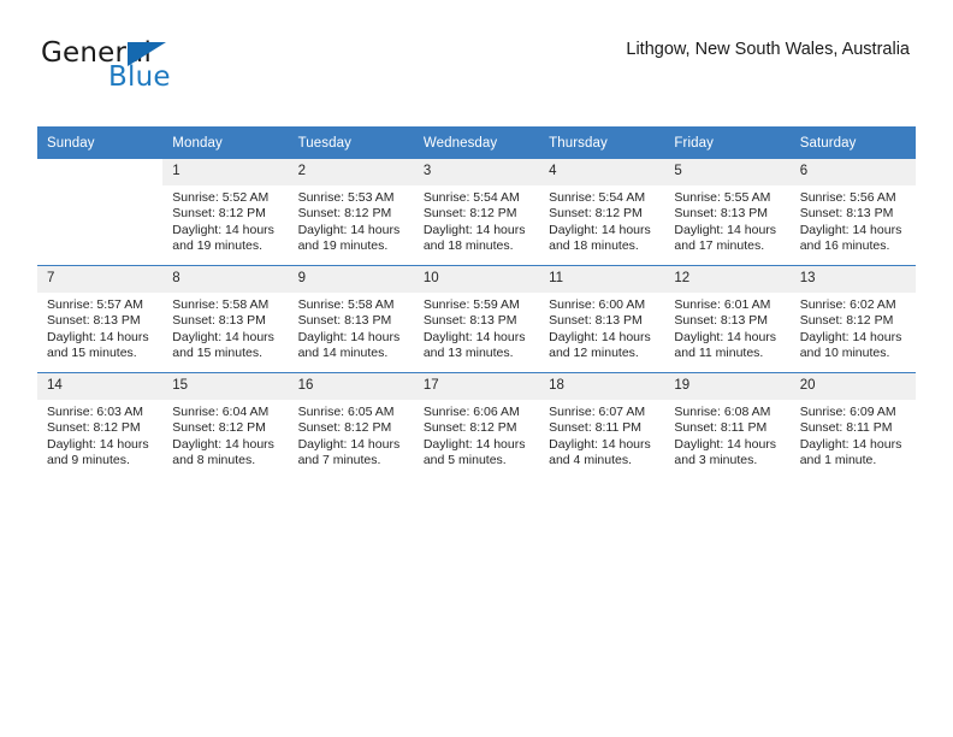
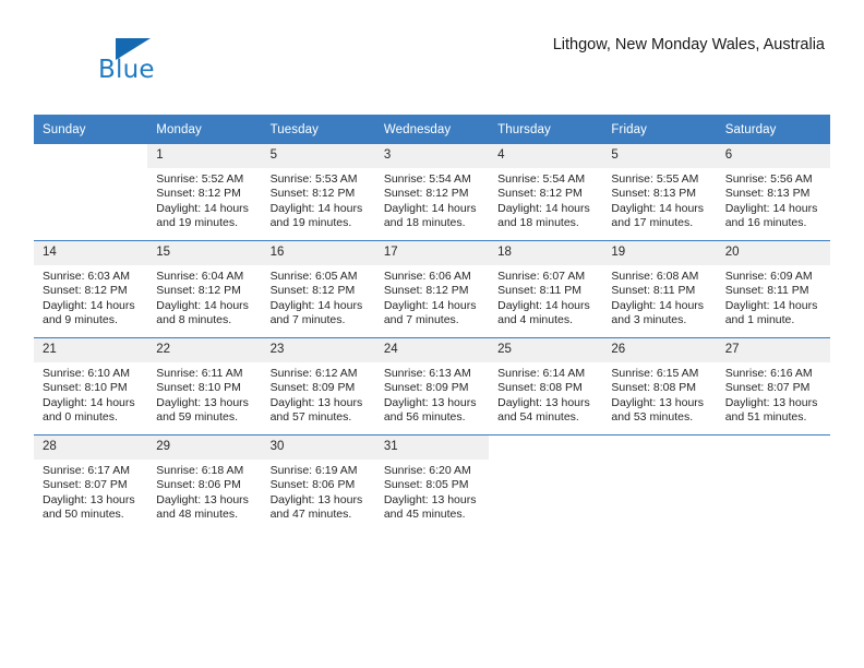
- General
  Blue
- Lithgow, New South Wales, Australia
+ Lithgow, New Monday Wales, Australia
  Sunday	Monday	Tuesday	Wednesday	Thursday	Friday	Saturday
- 	1Sunrise: 5:52 AMSunset: 8:12 PMDaylight: 14 hoursand 19 minutes.	2Sunrise: 5:53 AMSunset: 8:12 PMDaylight: 14 hoursand 19 minutes.	3Sunrise: 5:54 AMSunset: 8:12 PMDaylight: 14 hoursand 18 minutes.	4Sunrise: 5:54 AMSunset: 8:12 PMDaylight: 14 hoursand 18 minutes.	5Sunrise: 5:55 AMSunset: 8:13 PMDaylight: 14 hoursand 17 minutes.	6Sunrise: 5:56 AMSunset: 8:13 PMDaylight: 14 hoursand 16 minutes.
+ 	1Sunrise: 5:52 AMSunset: 8:12 PMDaylight: 14 hoursand 19 minutes.	5Sunrise: 5:53 AMSunset: 8:12 PMDaylight: 14 hoursand 19 minutes.	3Sunrise: 5:54 AMSunset: 8:12 PMDaylight: 14 hoursand 18 minutes.	4Sunrise: 5:54 AMSunset: 8:12 PMDaylight: 14 hoursand 18 minutes.	5Sunrise: 5:55 AMSunset: 8:13 PMDaylight: 14 hoursand 17 minutes.	6Sunrise: 5:56 AMSunset: 8:13 PMDaylight: 14 hoursand 16 minutes.
- 7Sunrise: 5:57 AMSunset: 8:13 PMDaylight: 14 hoursand 15 minutes.	8Sunrise: 5:58 AMSunset: 8:13 PMDaylight: 14 hoursand 15 minutes.	9Sunrise: 5:58 AMSunset: 8:13 PMDaylight: 14 hoursand 14 minutes.	10Sunrise: 5:59 AMSunset: 8:13 PMDaylight: 14 hoursand 13 minutes.	11Sunrise: 6:00 AMSunset: 8:13 PMDaylight: 14 hoursand 12 minutes.	12Sunrise: 6:01 AMSunset: 8:13 PMDaylight: 14 hoursand 11 minutes.	13Sunrise: 6:02 AMSunset: 8:12 PMDaylight: 14 hoursand 10 minutes.
- 14Sunrise: 6:03 AMSunset: 8:12 PMDaylight: 14 hoursand 9 minutes.	15Sunrise: 6:04 AMSunset: 8:12 PMDaylight: 14 hoursand 8 minutes.	16Sunrise: 6:05 AMSunset: 8:12 PMDaylight: 14 hoursand 7 minutes.	17Sunrise: 6:06 AMSunset: 8:12 PMDaylight: 14 hoursand 5 minutes.	18Sunrise: 6:07 AMSunset: 8:11 PMDaylight: 14 hoursand 4 minutes.	19Sunrise: 6:08 AMSunset: 8:11 PMDaylight: 14 hoursand 3 minutes.	20Sunrise: 6:09 AMSunset: 8:11 PMDaylight: 14 hoursand 1 minute.
+ 14Sunrise: 6:03 AMSunset: 8:12 PMDaylight: 14 hoursand 9 minutes.	15Sunrise: 6:04 AMSunset: 8:12 PMDaylight: 14 hoursand 8 minutes.	16Sunrise: 6:05 AMSunset: 8:12 PMDaylight: 14 hoursand 7 minutes.	17Sunrise: 6:06 AMSunset: 8:12 PMDaylight: 14 hoursand 7 minutes.	18Sunrise: 6:07 AMSunset: 8:11 PMDaylight: 14 hoursand 4 minutes.	19Sunrise: 6:08 AMSunset: 8:11 PMDaylight: 14 hoursand 3 minutes.	20Sunrise: 6:09 AMSunset: 8:11 PMDaylight: 14 hoursand 1 minute.
+ 21Sunrise: 6:10 AMSunset: 8:10 PMDaylight: 14 hoursand 0 minutes.	22Sunrise: 6:11 AMSunset: 8:10 PMDaylight: 13 hoursand 59 minutes.	23Sunrise: 6:12 AMSunset: 8:09 PMDaylight: 13 hoursand 57 minutes.	24Sunrise: 6:13 AMSunset: 8:09 PMDaylight: 13 hoursand 56 minutes.	25Sunrise: 6:14 AMSunset: 8:08 PMDaylight: 13 hoursand 54 minutes.	26Sunrise: 6:15 AMSunset: 8:08 PMDaylight: 13 hoursand 53 minutes.	27Sunrise: 6:16 AMSunset: 8:07 PMDaylight: 13 hoursand 51 minutes.
+ 28Sunrise: 6:17 AMSunset: 8:07 PMDaylight: 13 hoursand 50 minutes.	29Sunrise: 6:18 AMSunset: 8:06 PMDaylight: 13 hoursand 48 minutes.	30Sunrise: 6:19 AMSunset: 8:06 PMDaylight: 13 hoursand 47 minutes.	31Sunrise: 6:20 AMSunset: 8:05 PMDaylight: 13 hoursand 45 minutes.
